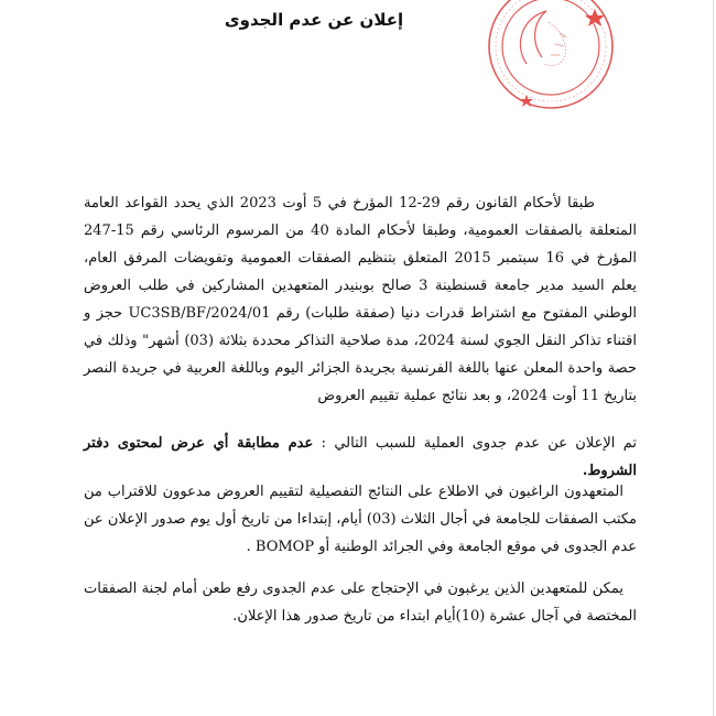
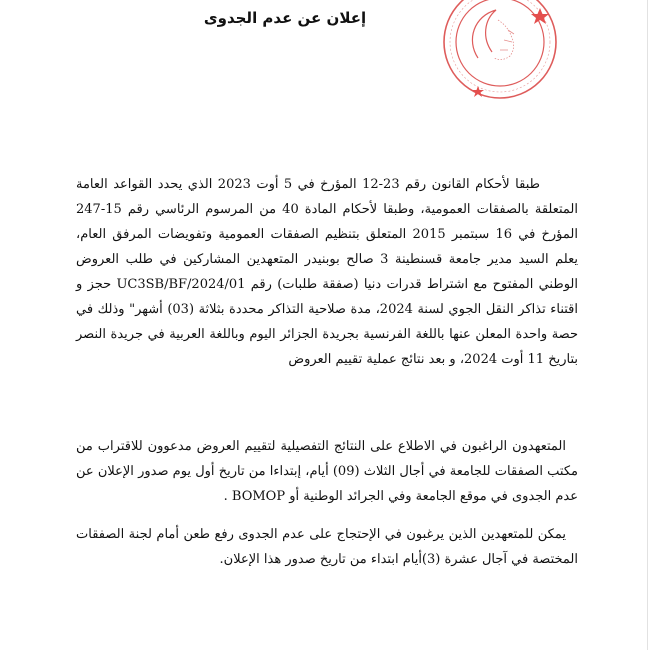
  إعلان عن عدم الجدوى
- طبقا لأحكام القانون رقم 29-12 المؤرخ في 5 أوت 2023 الذي يحدد القواعد العامة المتعلقة بالصفقات العمومية، وطبقا لأحكام المادة 40 من المرسوم الرئاسي رقم 15-247 المؤرخ في 16 سبتمبر 2015 المتعلق بتنظيم الصفقات العمومية وتفويضات المرفق العام، يعلم السيد مدير جامعة قسنطينة 3 صالح بوبنيدر المتعهدين المشاركين في طلب العروض الوطني المفتوح مع اشتراط قدرات دنيا (صفقة طلبات) رقم 01/UC3SB/BF/2024 حجز و اقتناء تذاكر النقل الجوي لسنة 2024، مدة صلاحية التذاكر محددة بثلاثة (03) أشهر" وذلك في حصة واحدة المعلن عنها باللغة الفرنسية بجريدة الجزائر اليوم وباللغة العربية في جريدة النصر بتاريخ 11 أوت 2024، و بعد نتائج عملية تقييم العروض
+ طبقا لأحكام القانون رقم 23-12 المؤرخ في 5 أوت 2023 الذي يحدد القواعد العامة المتعلقة بالصفقات العمومية، وطبقا لأحكام المادة 40 من المرسوم الرئاسي رقم 15-247 المؤرخ في 16 سبتمبر 2015 المتعلق بتنظيم الصفقات العمومية وتفويضات المرفق العام، يعلم السيد مدير جامعة قسنطينة 3 صالح بوبنيدر المتعهدين المشاركين في طلب العروض الوطني المفتوح مع اشتراط قدرات دنيا (صفقة طلبات) رقم 01/UC3SB/BF/2024 حجز و اقتناء تذاكر النقل الجوي لسنة 2024، مدة صلاحية التذاكر محددة بثلاثة (03) أشهر" وذلك في حصة واحدة المعلن عنها باللغة الفرنسية بجريدة الجزائر اليوم وباللغة العربية في جريدة النصر بتاريخ 11 أوت 2024، و بعد نتائج عملية تقييم العروض
- تم الإعلان عن عدم جدوى العملية للسبب التالي : عدم مطابقة أي عرض لمحتوى دفتر الشروط.
- المتعهدون الراغبون في الاطلاع على النتائج التفصيلية لتقييم العروض مدعوون للاقتراب من مكتب الصفقات للجامعة في أجال الثلاث (03) أيام، إبتداءا من تاريخ أول يوم صدور الإعلان عن عدم الجدوى في موقع الجامعة وفي الجرائد الوطنية أو BOMOP .
+ المتعهدون الراغبون في الاطلاع على النتائج التفصيلية لتقييم العروض مدعوون للاقتراب من مكتب الصفقات للجامعة في أجال الثلاث (09) أيام، إبتداءا من تاريخ أول يوم صدور الإعلان عن عدم الجدوى في موقع الجامعة وفي الجرائد الوطنية أو BOMOP .
- يمكن للمتعهدين الذين يرغبون في الإحتجاج على عدم الجدوى رفع طعن أمام لجنة الصفقات المختصة في آجال عشرة (10)أيام ابتداء من تاريخ صدور هذا الإعلان.
+ يمكن للمتعهدين الذين يرغبون في الإحتجاج على عدم الجدوى رفع طعن أمام لجنة الصفقات المختصة في آجال عشرة (3)أيام ابتداء من تاريخ صدور هذا الإعلان.
